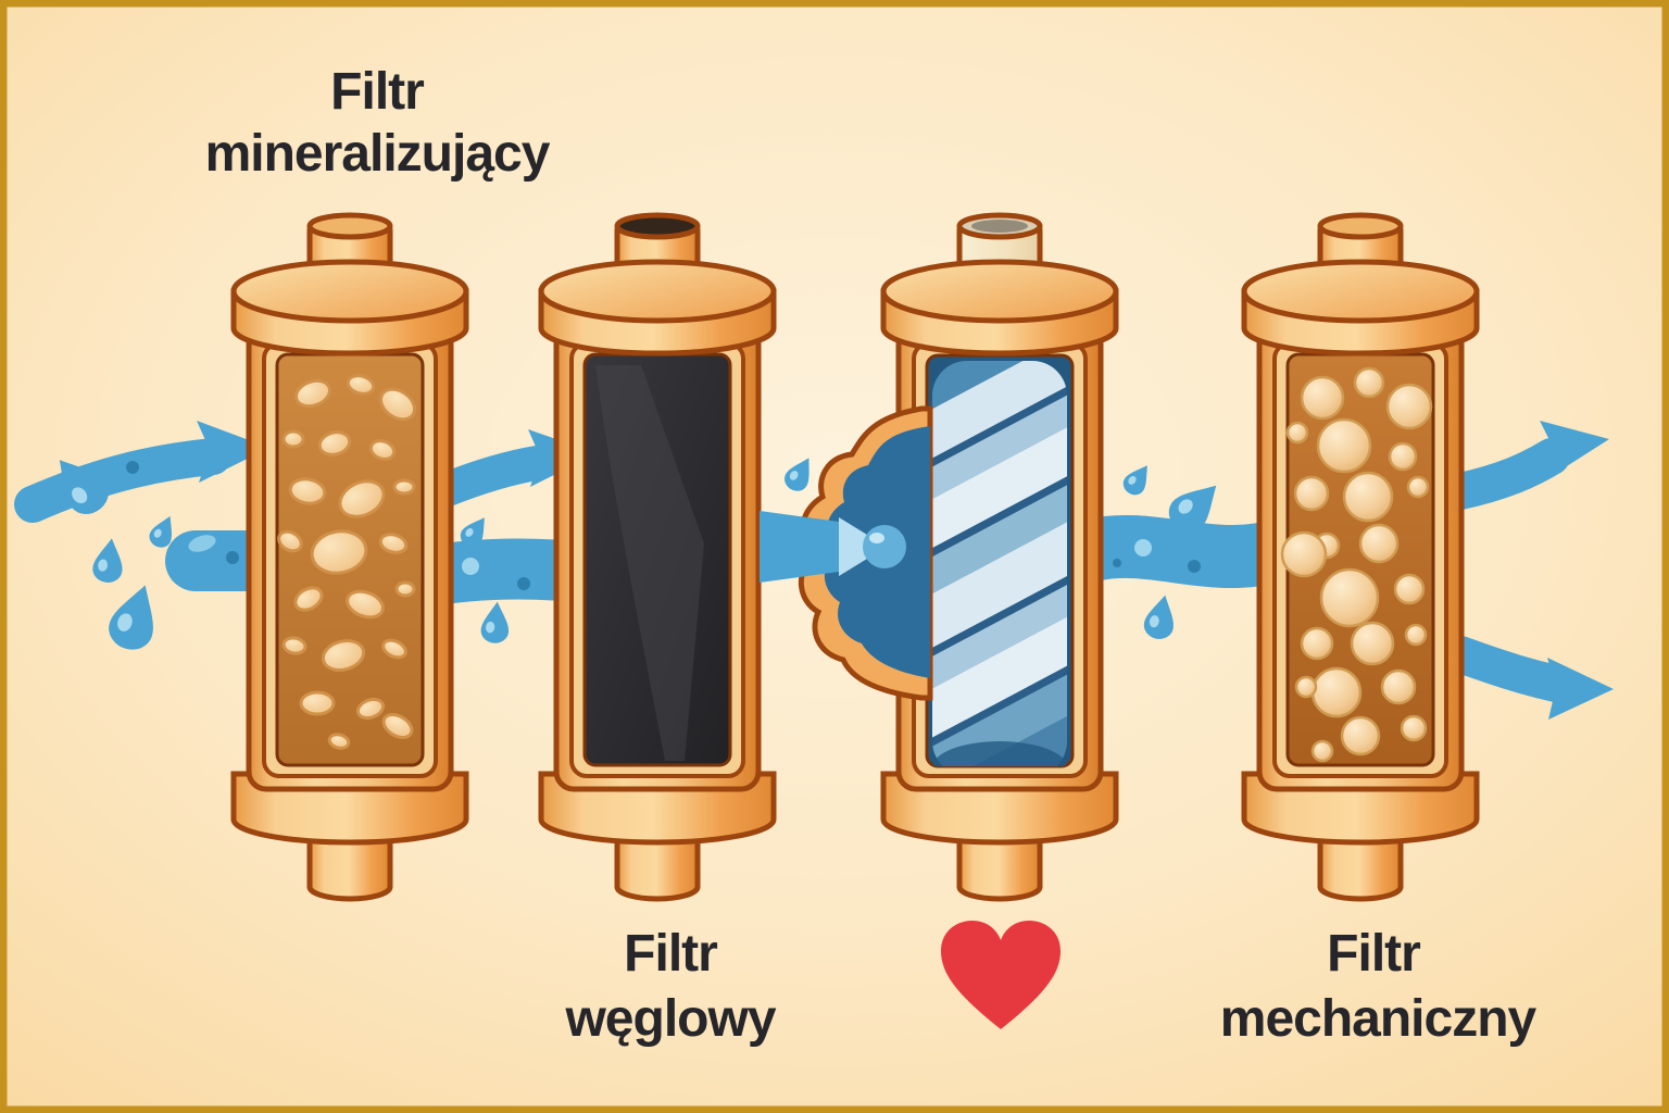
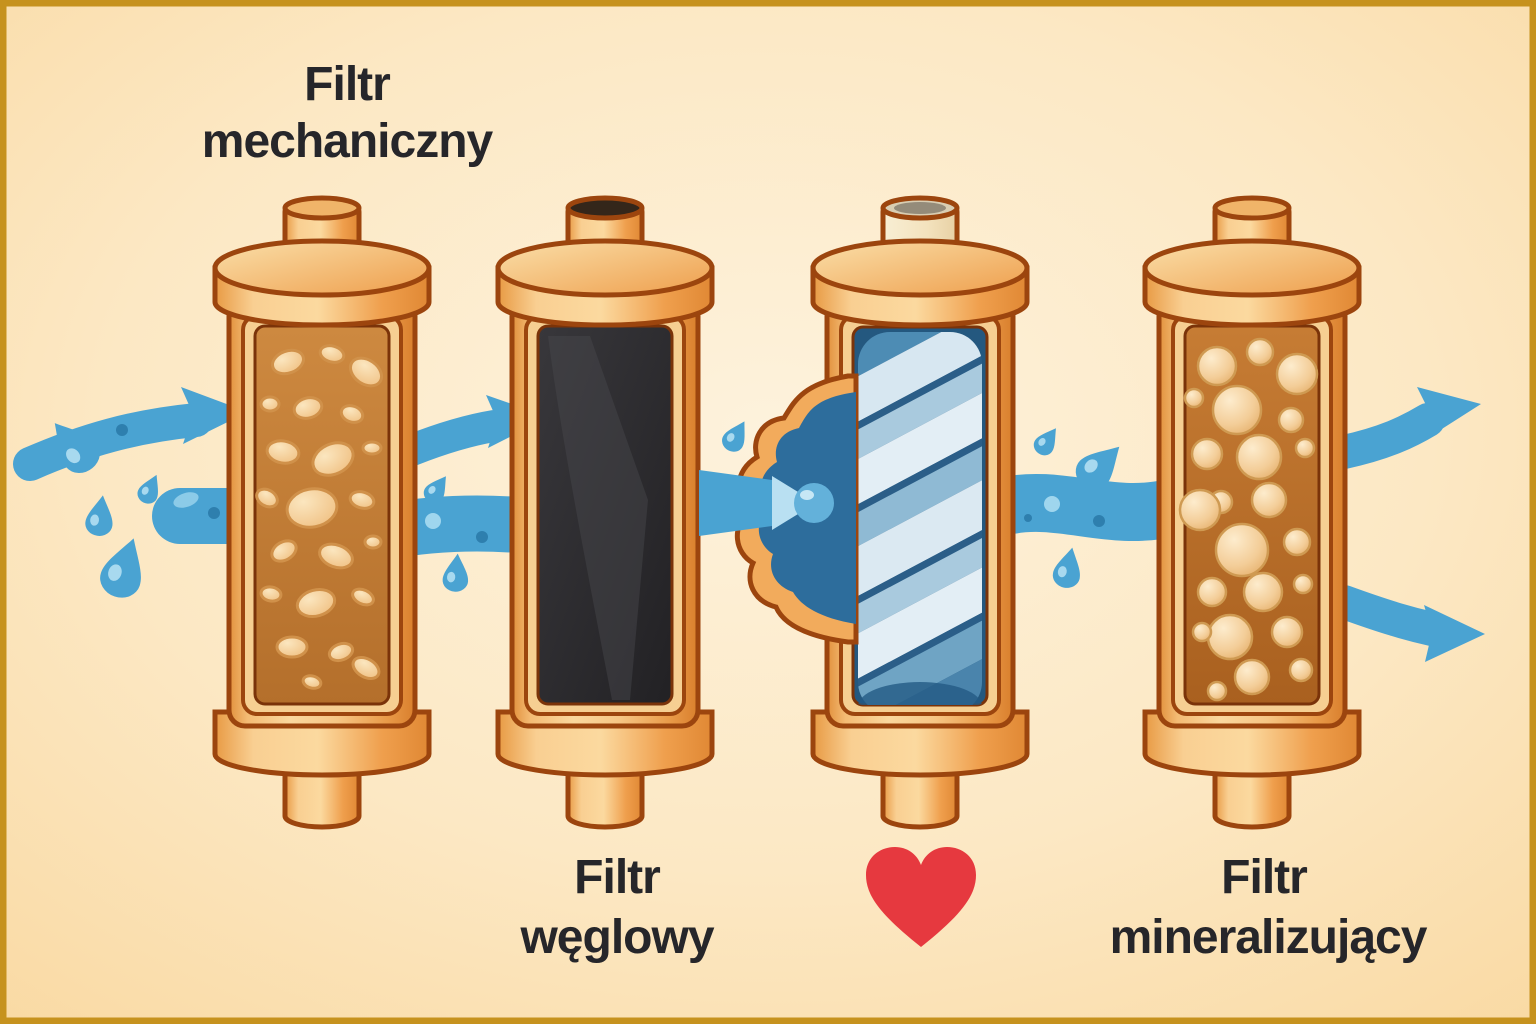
  Filtr
- mineralizujący
+ mechaniczny
  Filtr
  węglowy
  Filtr
- mechaniczny
+ mineralizujący
